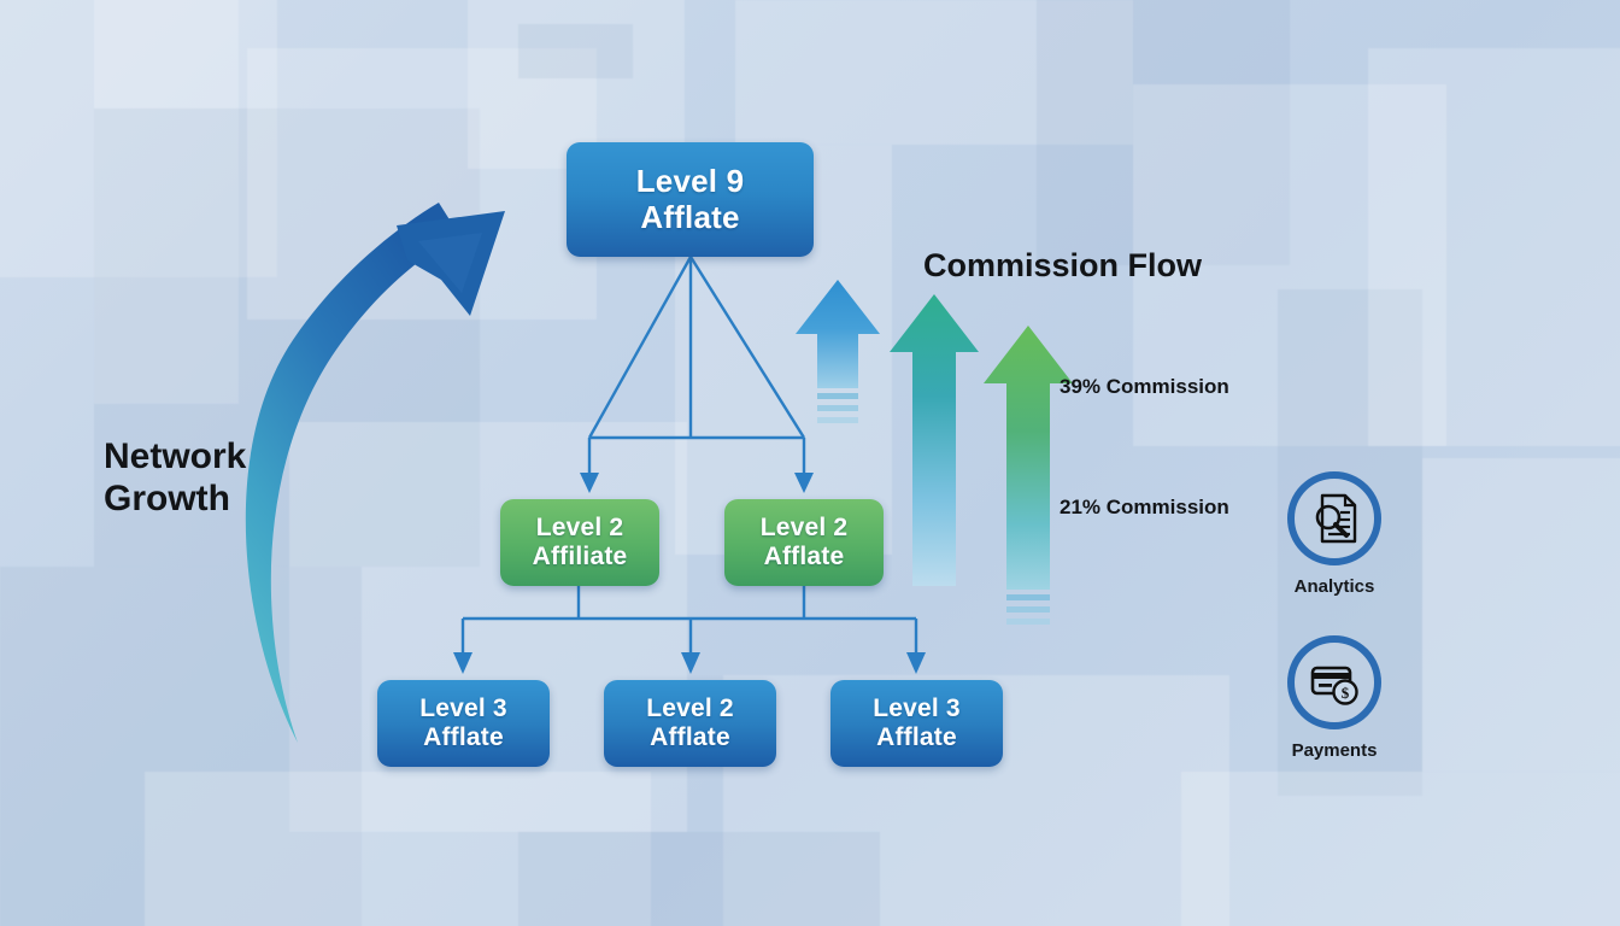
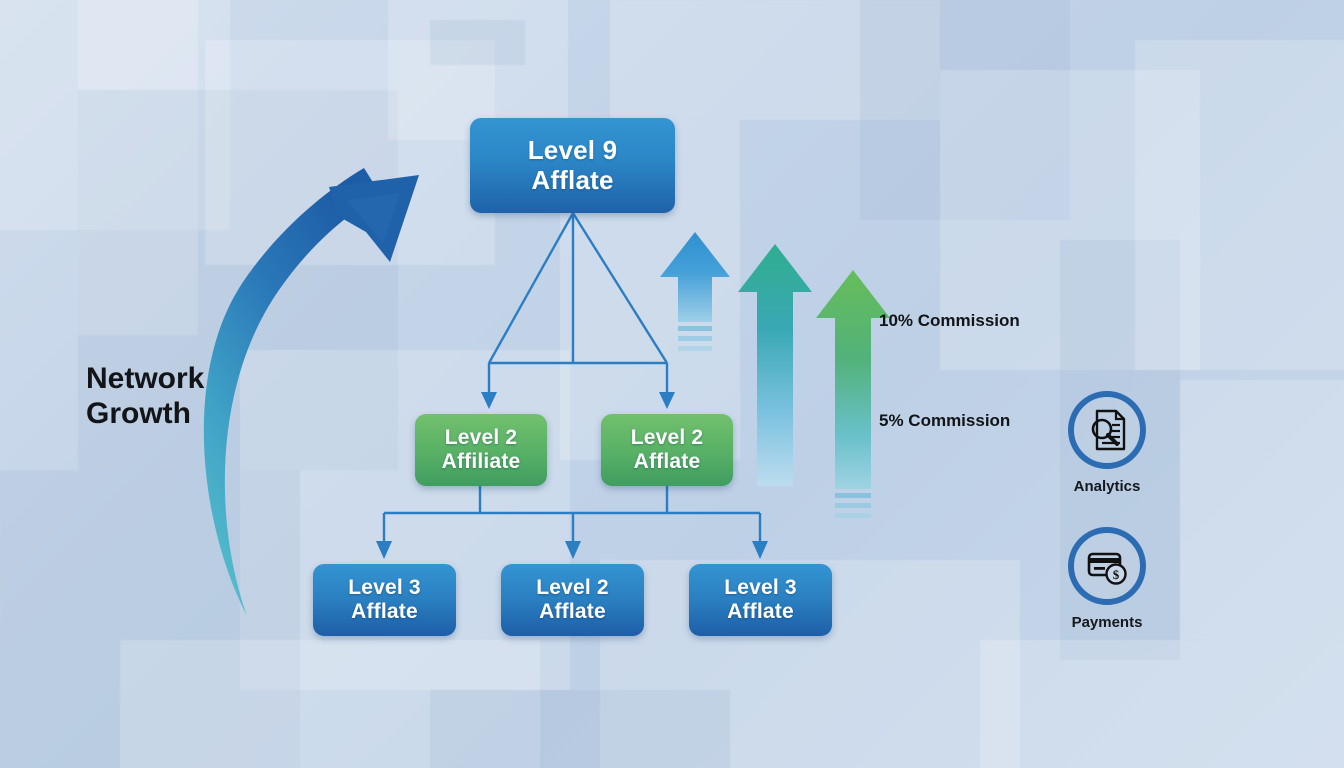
  Level 9
  Afflate
  Level 2
  Affiliate
  Level 2
  Afflate
  Level 3
  Afflate
  Level 2
  Afflate
  Level 3
  Afflate
  Network
  Growth
- Commission Flow
- 39% Commission
+ 10% Commission
- 21% Commission
+ 5% Commission
  Analytics
  $
  Payments
